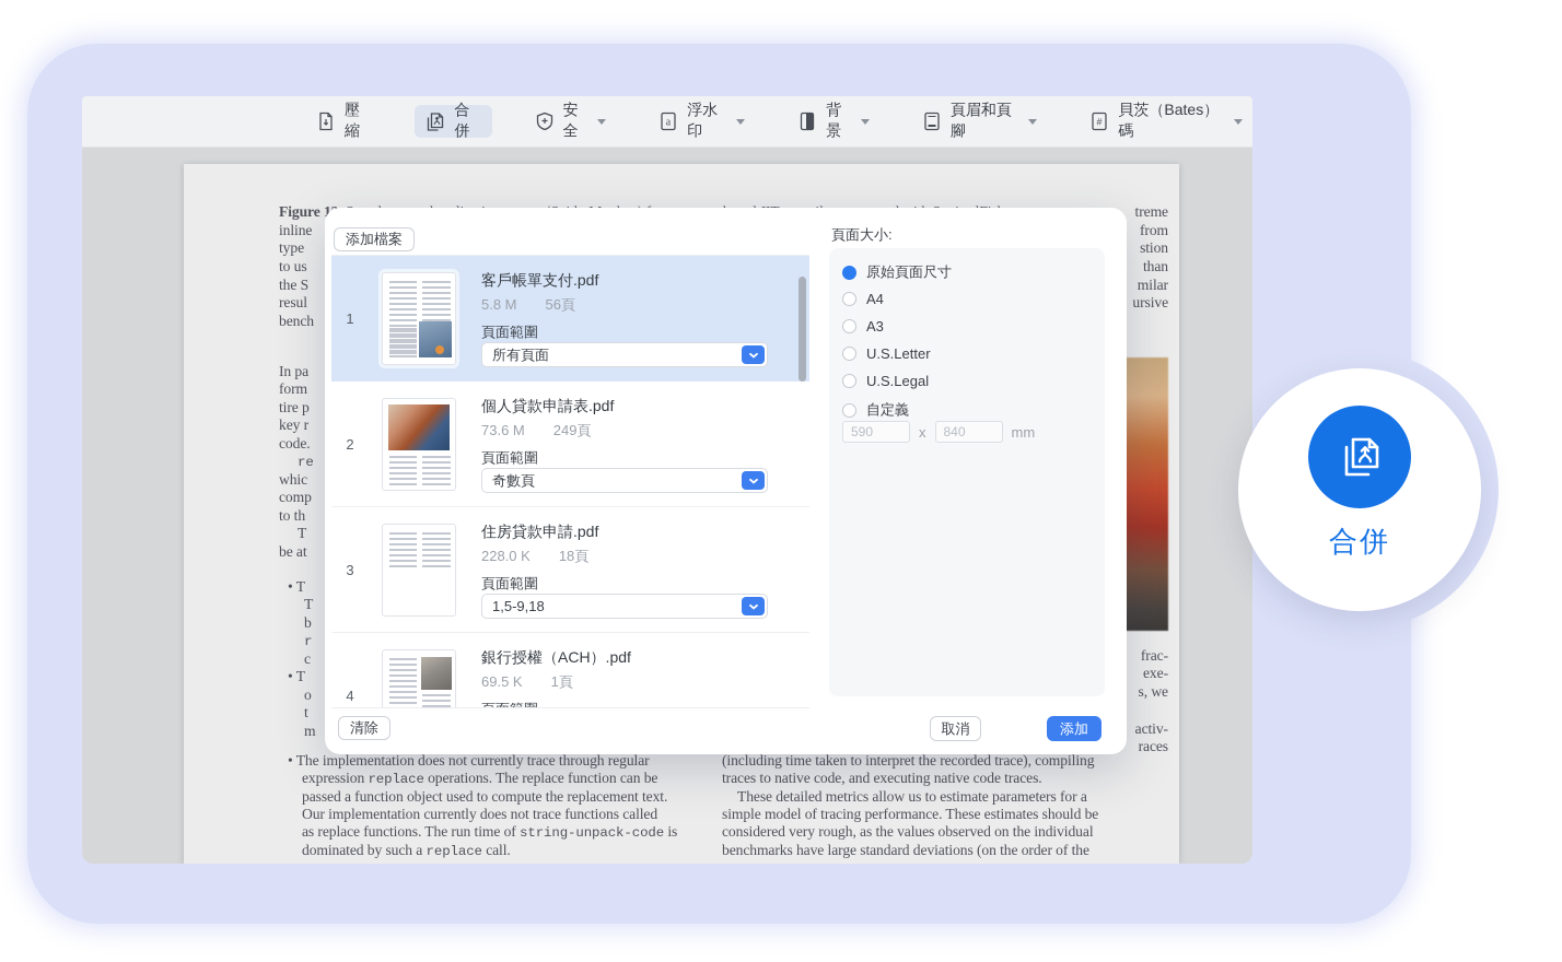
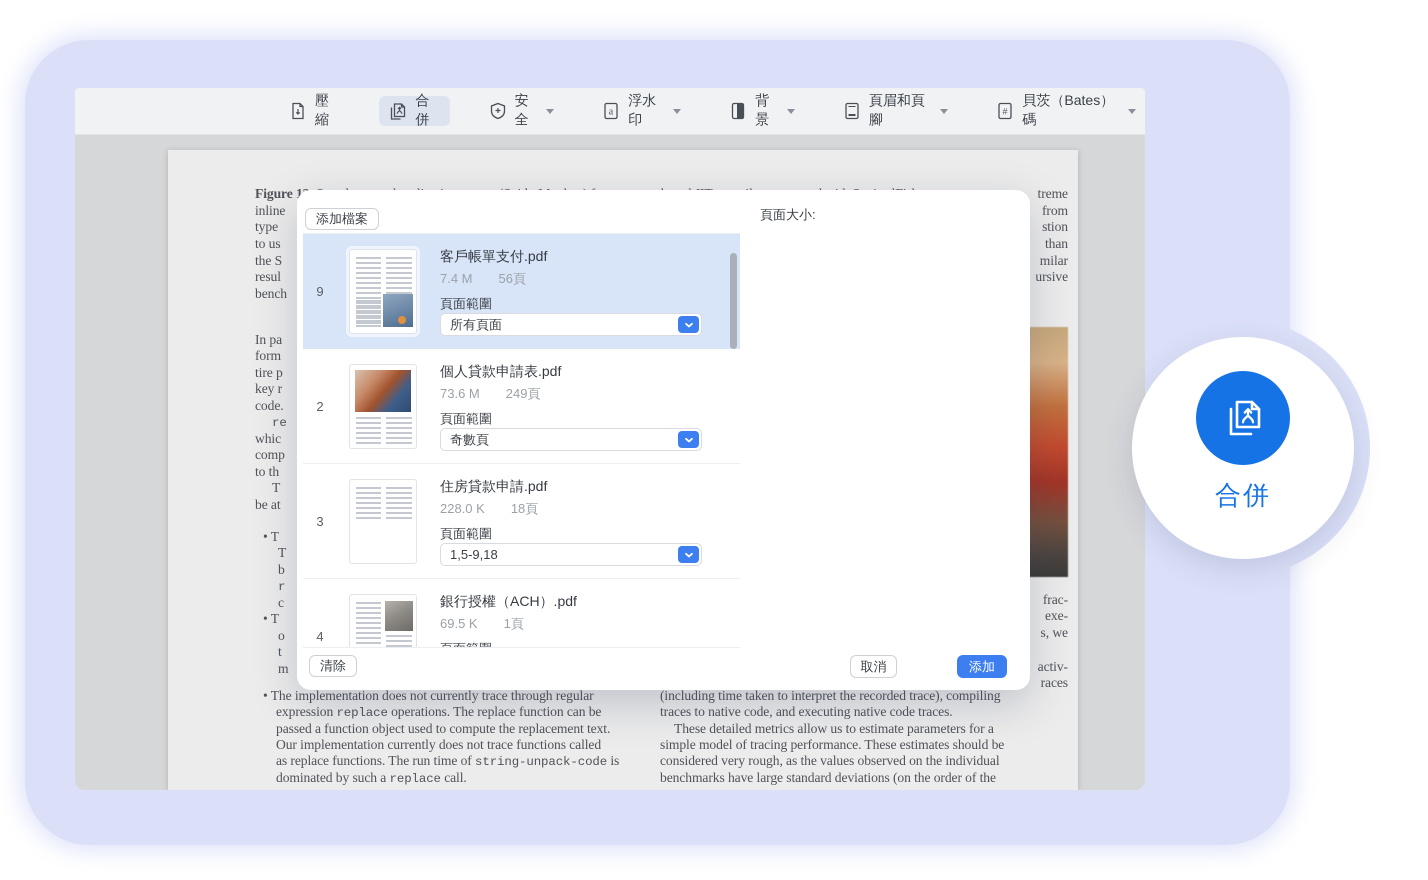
  inline
  type
  to us
  the S
  resul
  bench
  treme
  from
  stion
  than
  milar
  ursive
  In pa
  form
  tire p
  key r
  code.
  re
  whic
  comp
  to th
  T
  be at
  • T
  T
  b
  r
  c
  • T
  o
  t
  m
  frac-
  exe-
  s, we
  activ-
  races
  • The implementation does not currently trace through regular
  expression replace operations. The replace function can be
  passed a function object used to compute the replacement text.
  Our implementation currently does not trace functions called
  as replace functions. The run time of string-unpack-code is
  dominated by such a replace call.
  (including time taken to interpret the recorded trace), compiling
  traces to native code, and executing native code traces.
  These detailed metrics allow us to estimate parameters for a
  simple model of tracing performance. These estimates should be
  considered very rough, as the values observed on the individual
  benchmarks have large standard deviations (on the order of the
  壓縮
  合併
  安全
  a
  浮水印
  背景
  頁眉和頁腳
  #
  貝茨（Bates）碼
  添加檔案
- 1
+ 9
  客戶帳單支付.pdf
- 5.8 M 56頁
+ 7.4 M 56頁
  頁面範圍
  所有頁面
  2
  個人貸款申請表.pdf
  73.6 M 249頁
  頁面範圍
  奇數頁
  3
  住房貸款申請.pdf
  228.0 K 18頁
  頁面範圍
  1,5-9,18
  4
  銀行授權（ACH）.pdf
  69.5 K 1頁
  頁面大小:
- 原始頁面尺寸
- A4
- A3
- U.S.Letter
- U.S.Legal
- 自定義
- 590
- x
- 840
- mm
  清除
  取消
  添加
  合併
